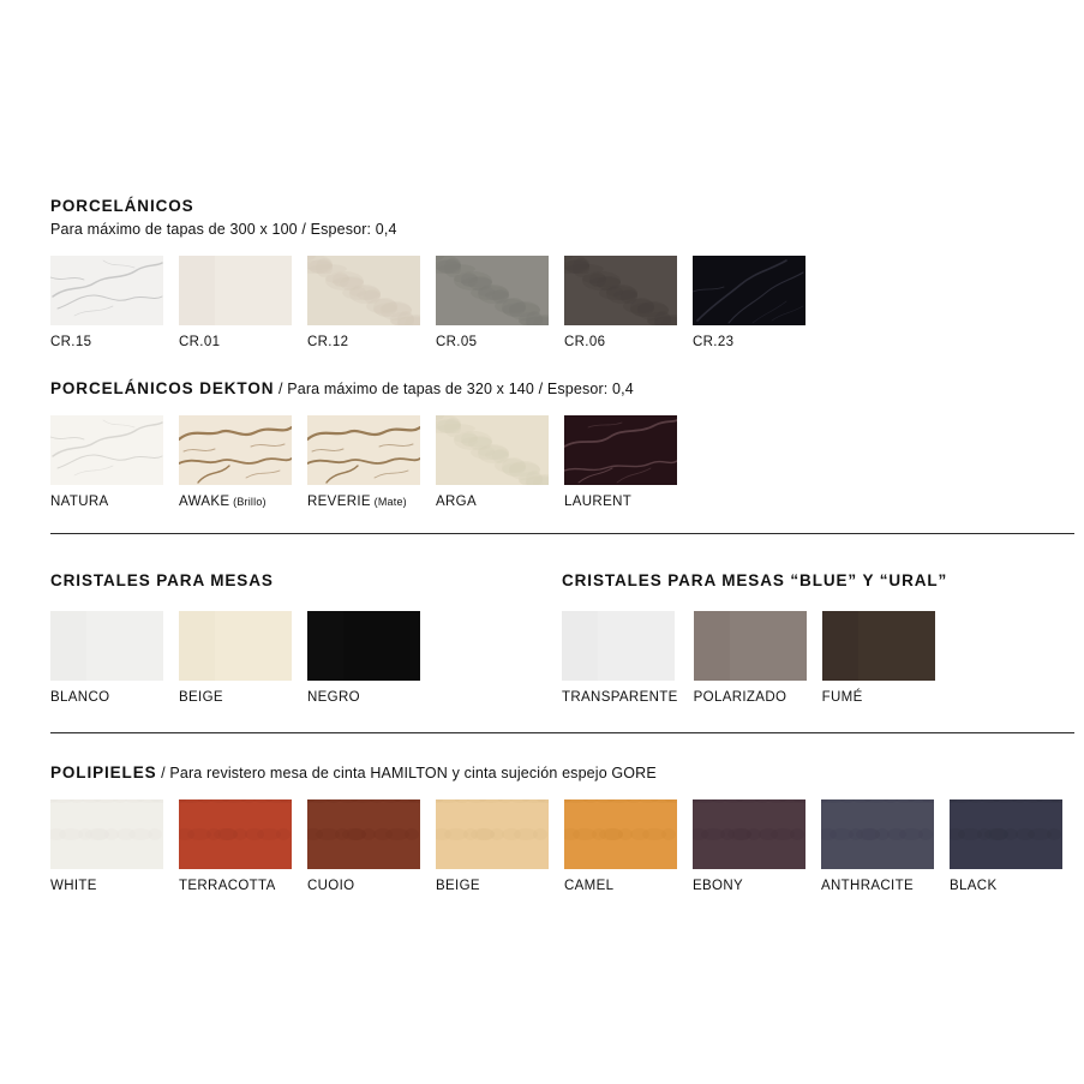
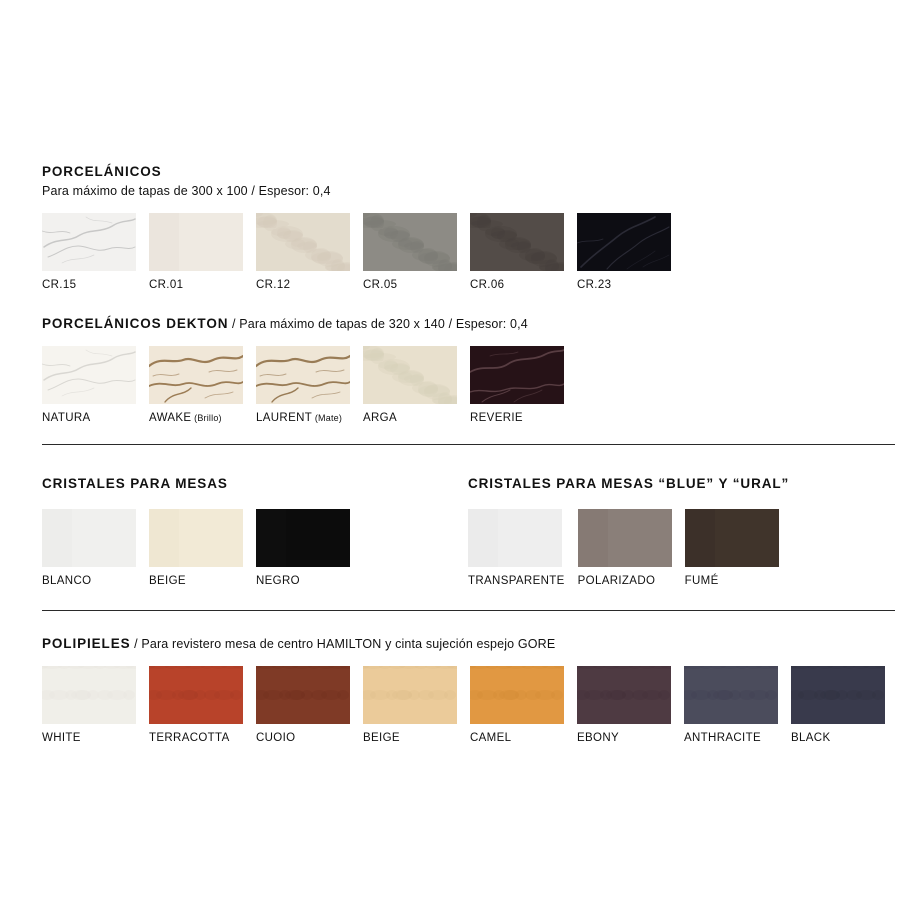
  PORCELÁNICOS
  Para máximo de tapas de 300 x 100 / Espesor: 0,4
  CR.15
  CR.01
  CR.12
  CR.05
  CR.06
  CR.23
  PORCELÁNICOS DEKTON / Para máximo de tapas de 320 x 140 / Espesor: 0,4
  NATURA
  AWAKE (Brillo)
- REVERIE (Mate)
+ LAURENT (Mate)
  ARGA
- LAURENT
+ REVERIE
  CRISTALES PARA MESAS
  BLANCO
  BEIGE
  NEGRO
  CRISTALES PARA MESAS “BLUE” Y “URAL”
  TRANSPARENTE
  POLARIZADO
  FUMÉ
- POLIPIELES / Para revistero mesa de cinta HAMILTON y cinta sujeción espejo GORE
+ POLIPIELES / Para revistero mesa de centro HAMILTON y cinta sujeción espejo GORE
  WHITE
  TERRACOTTA
  CUOIO
  BEIGE
  CAMEL
  EBONY
  ANTHRACITE
  BLACK
